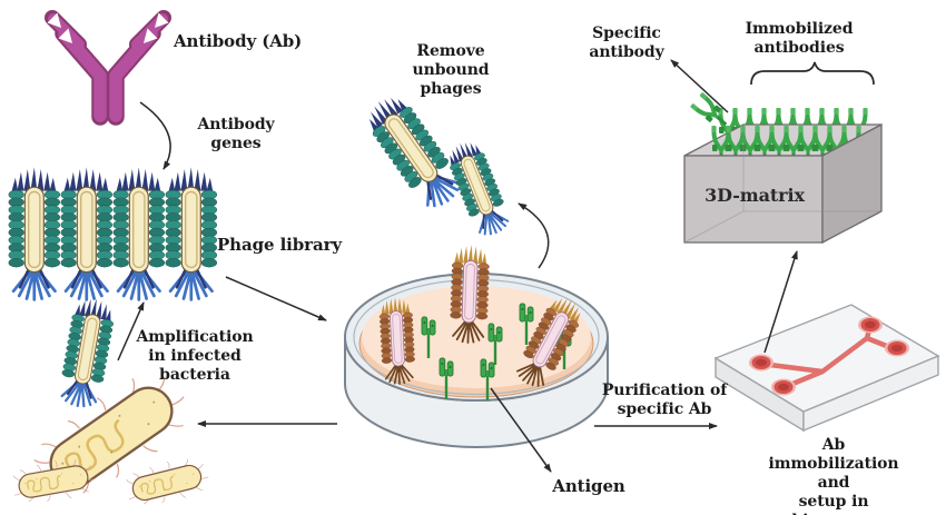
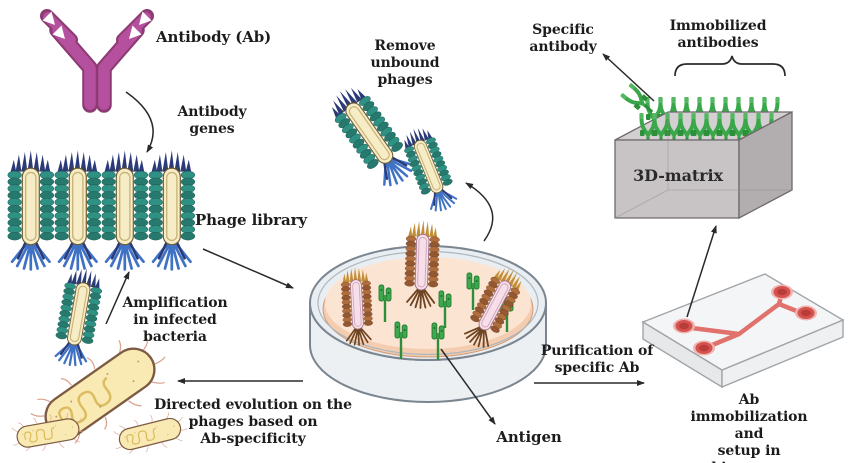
  Antibody (Ab)
  Antibody
  genes
  Phage library
  Amplification
  in infected
  bacteria
+ Directed evolution on the
+ phages based on
+ Ab-specificity
  Remove
  unbound
  phages
  Antigen
  Purification of
  specific Ab
  Specific
  antibody
  Immobilized
  antibodies
  3D-matrix
  Ab immobilization and
